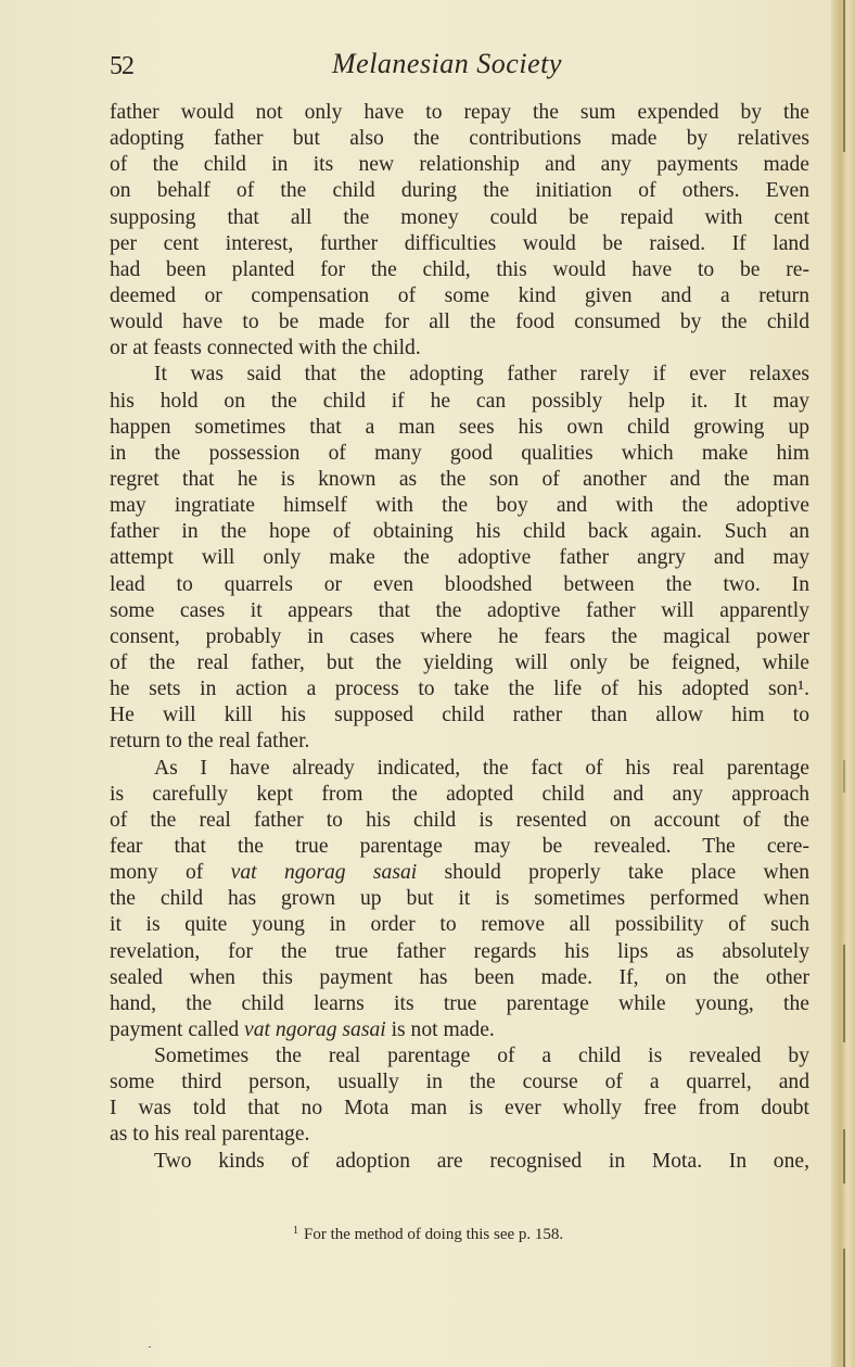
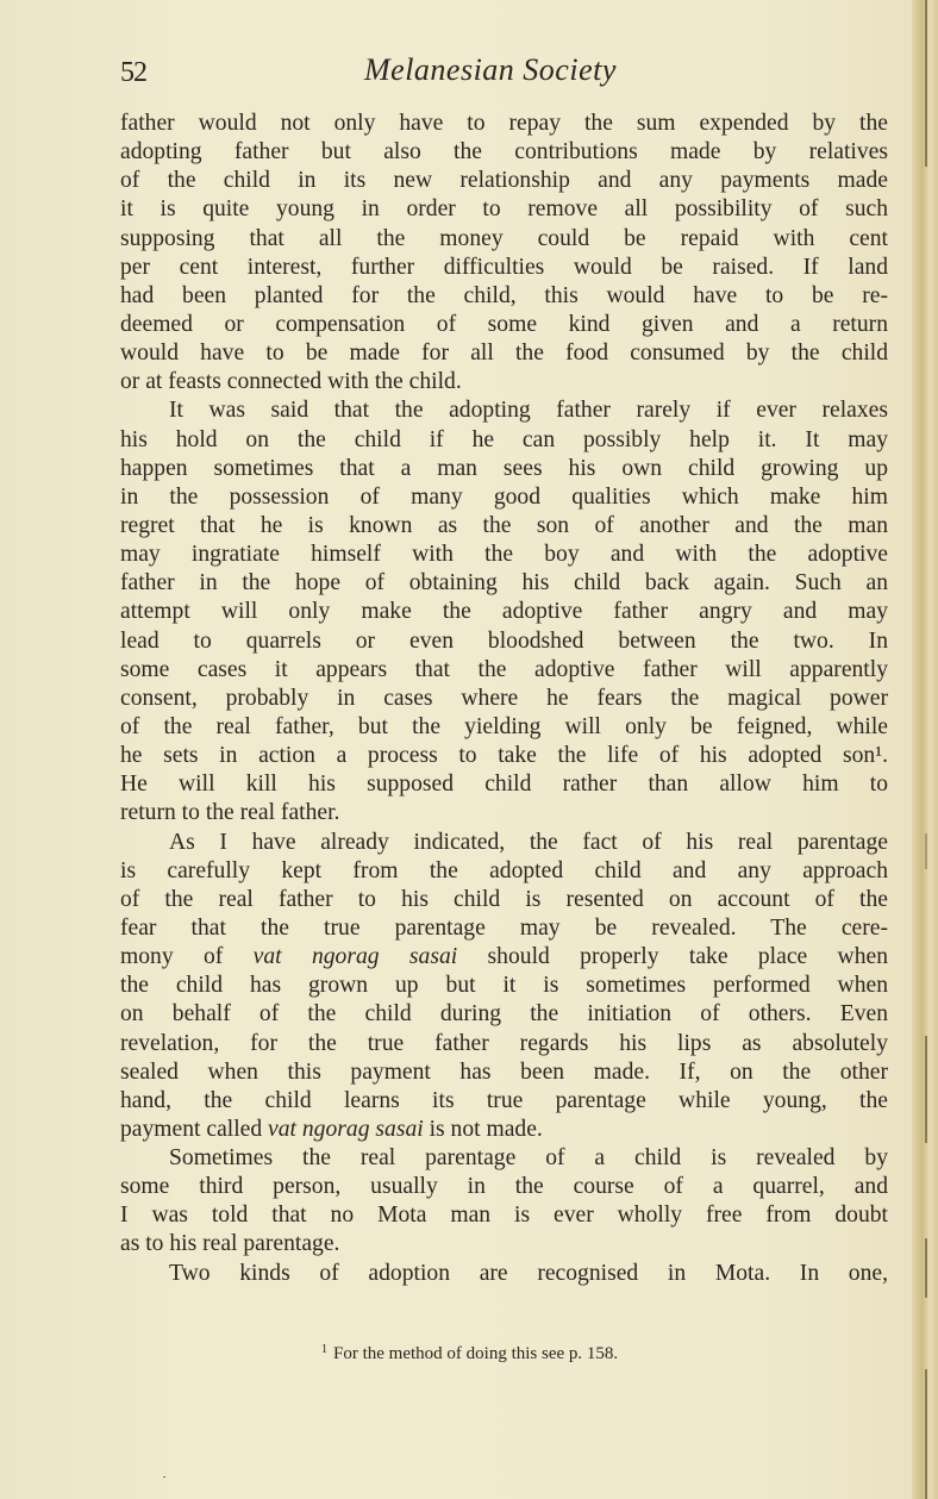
  52
  Melanesian Society
  father would not only have to repay the sum expended by the
  adopting father but also the contributions made by relatives
  of the child in its new relationship and any payments made
- on behalf of the child during the initiation of others. Even
+ it is quite young in order to remove all possibility of such
  supposing that all the money could be repaid with cent
  per cent interest, further difficulties would be raised. If land
  had been planted for the child, this would have to be re-
  deemed or compensation of some kind given and a return
  would have to be made for all the food consumed by the child
  or at feasts connected with the child.
  It was said that the adopting father rarely if ever relaxes
  his hold on the child if he can possibly help it. It may
  happen sometimes that a man sees his own child growing up
  in the possession of many good qualities which make him
  regret that he is known as the son of another and the man
  may ingratiate himself with the boy and with the adoptive
  father in the hope of obtaining his child back again. Such an
  attempt will only make the adoptive father angry and may
  lead to quarrels or even bloodshed between the two. In
  some cases it appears that the adoptive father will apparently
  consent, probably in cases where he fears the magical power
  of the real father, but the yielding will only be feigned, while
  he sets in action a process to take the life of his adopted son¹.
  He will kill his supposed child rather than allow him to
  return to the real father.
  As I have already indicated, the fact of his real parentage
  is carefully kept from the adopted child and any approach
  of the real father to his child is resented on account of the
  fear that the true parentage may be revealed. The cere-
  mony of vat ngorag sasai should properly take place when
  the child has grown up but it is sometimes performed when
- it is quite young in order to remove all possibility of such
+ on behalf of the child during the initiation of others. Even
  revelation, for the true father regards his lips as absolutely
  sealed when this payment has been made. If, on the other
  hand, the child learns its true parentage while young, the
  payment called vat ngorag sasai is not made.
  Sometimes the real parentage of a child is revealed by
  some third person, usually in the course of a quarrel, and
  I was told that no Mota man is ever wholly free from doubt
  as to his real parentage.
  Two kinds of adoption are recognised in Mota. In one,
  1 For the method of doing this see p. 158.
